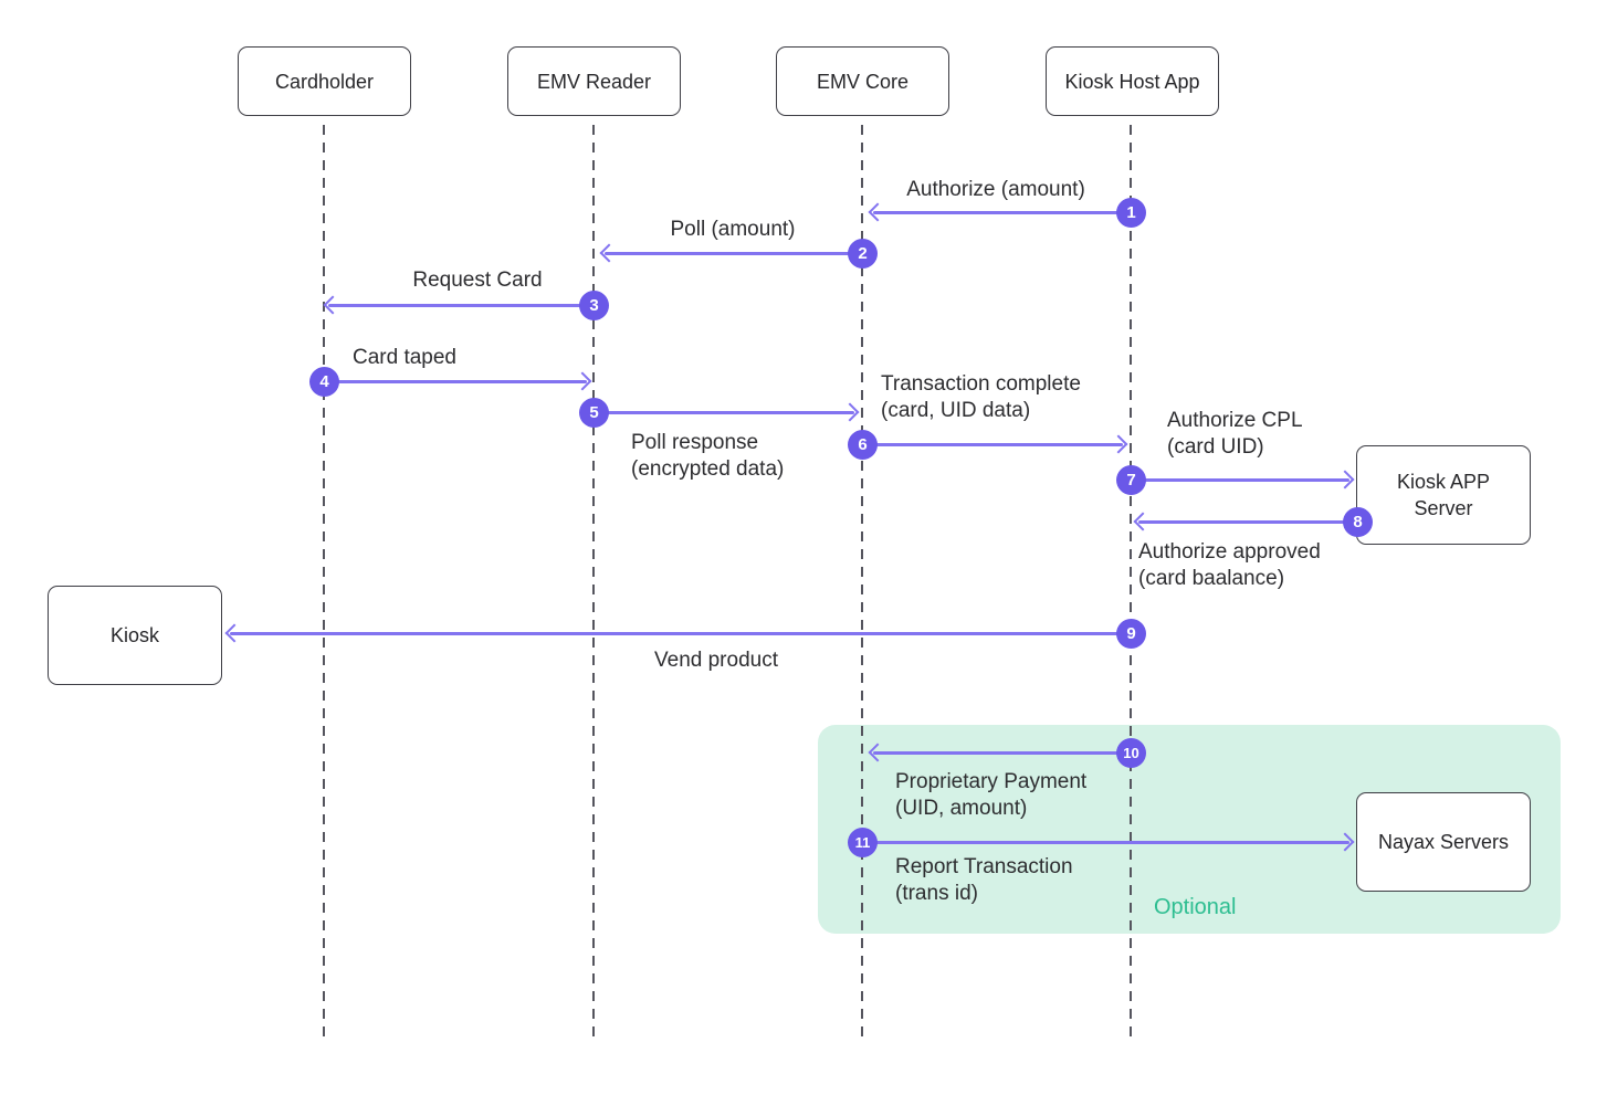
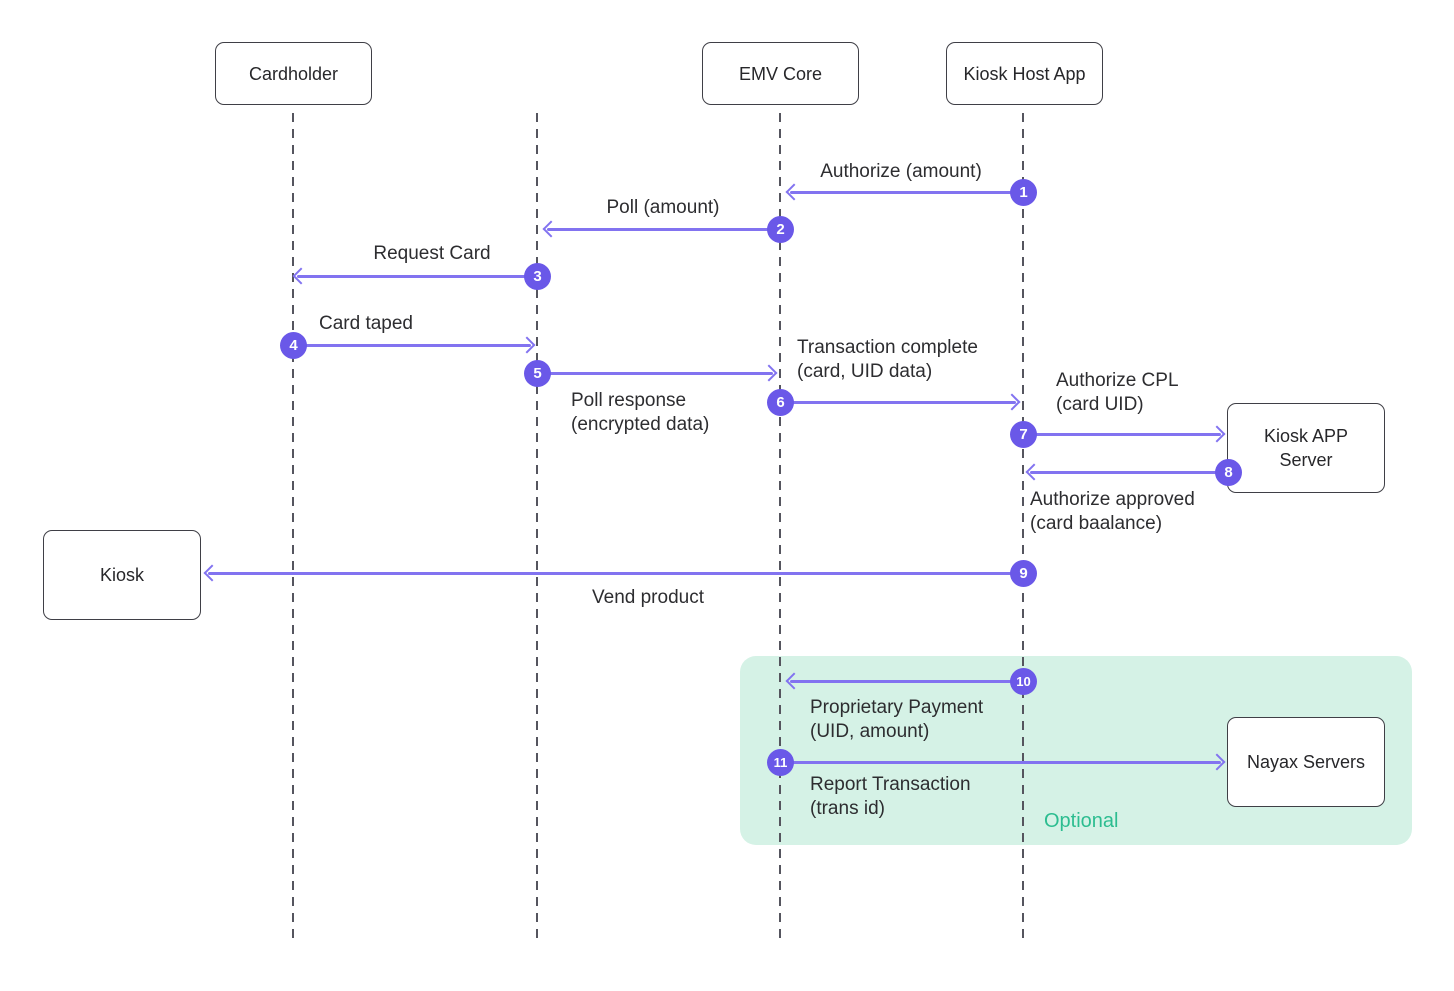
  Optional
  Cardholder
- EMV Reader
  EMV Core
  Kiosk Host App
  Kiosk
  Kiosk APP
  Server
  Nayax Servers
  1
  Authorize (amount)
  2
  Poll (amount)
  3
  Request Card
  4
  Card taped
  5
  Poll response
  (encrypted data)
  6
  Transaction complete
  (card, UID data)
  7
  Authorize CPL
  (card UID)
  8
  Authorize approved
  (card baalance)
  9
  Vend product
  10
  Proprietary Payment
  (UID, amount)
  11
  Report Transaction
  (trans id)
